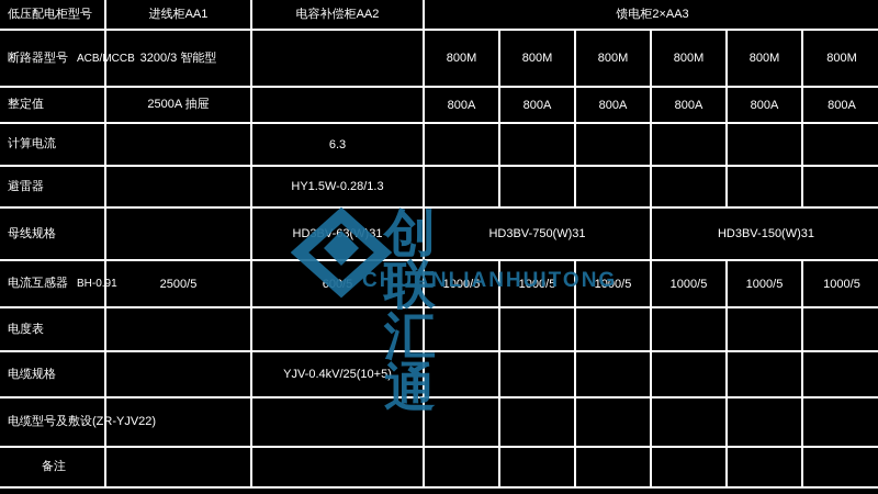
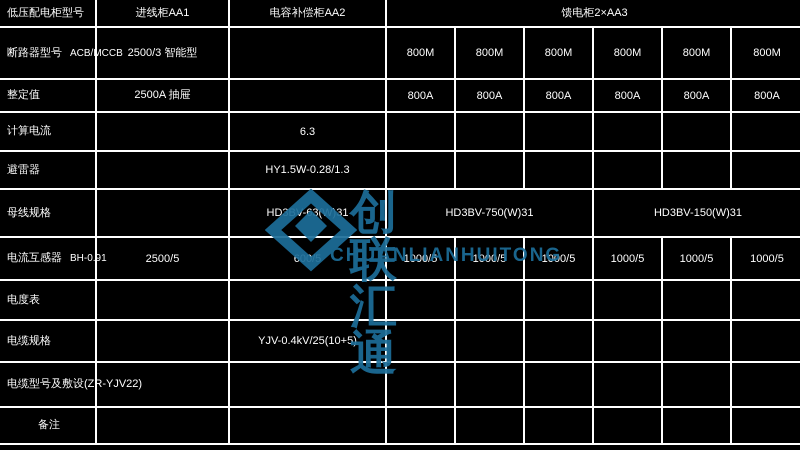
  低压配电柜型号	进线柜AA1	电容补偿柜AA2	馈电柜2×AA3
- 断路器型号 ACB/MCCB	3200/3 智能型		800M	800M	800M	800M	800M	800M
+ 断路器型号 ACB/MCCB	2500/3 智能型		800M	800M	800M	800M	800M	800M
  整定值	2500A 抽屉		800A	800A	800A	800A	800A	800A
  计算电流		6.3
  避雷器		HY1.5W-0.28/1.3
  母线规格		HD-3(31	HD3BV-750(W)31	HD3BV-150(W)31
  电流互感器 BH-0.91	2500/5		1000/5	1000/5	1000/5	1000/5	1000/5	1000/5
  电度表
  电缆规格		YJV-0.4kV/25(10+5)
  电缆型号及敷设(ZR-YJV22)
  备注
  创联汇通
  CHUANLIANHUITONG
